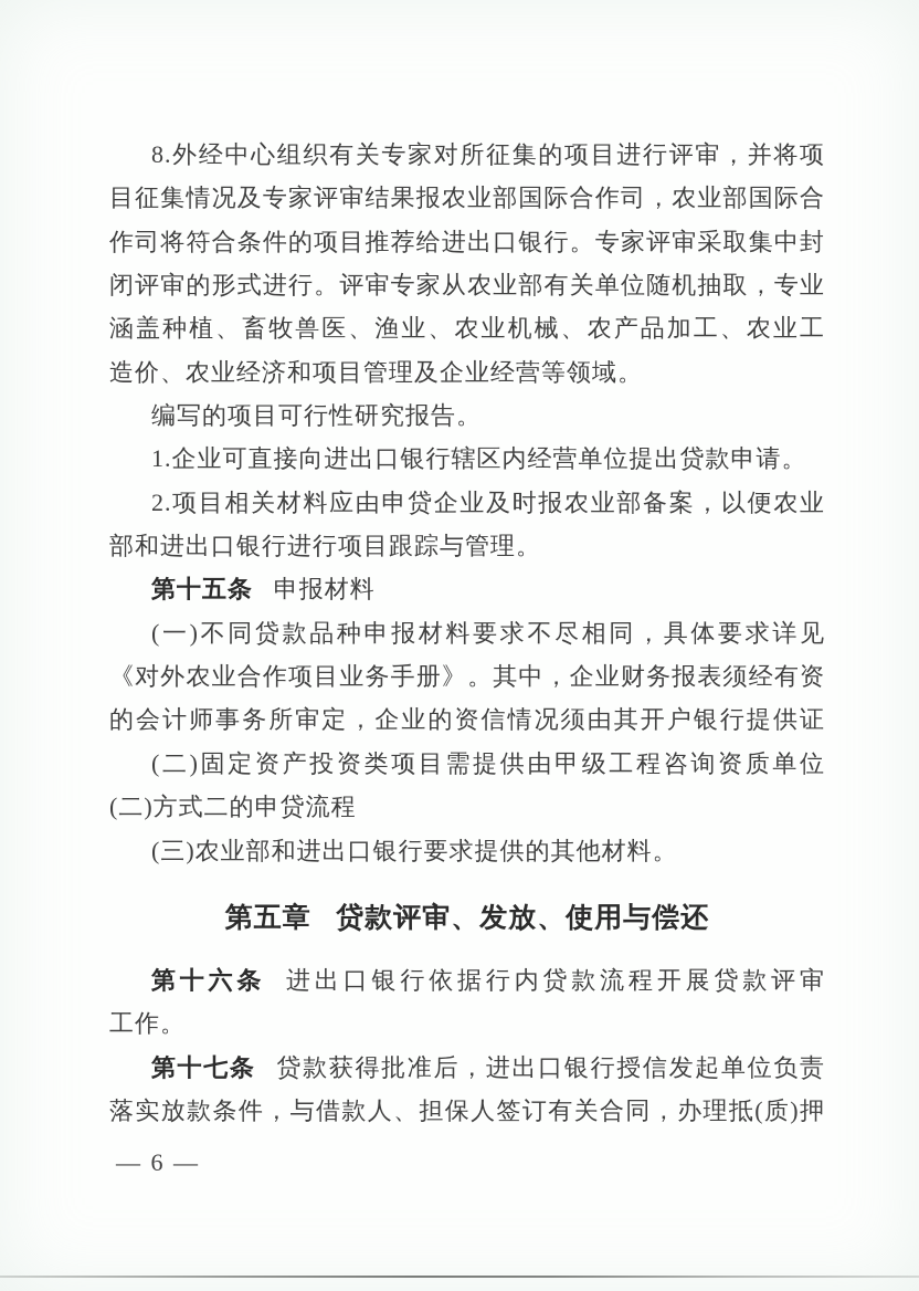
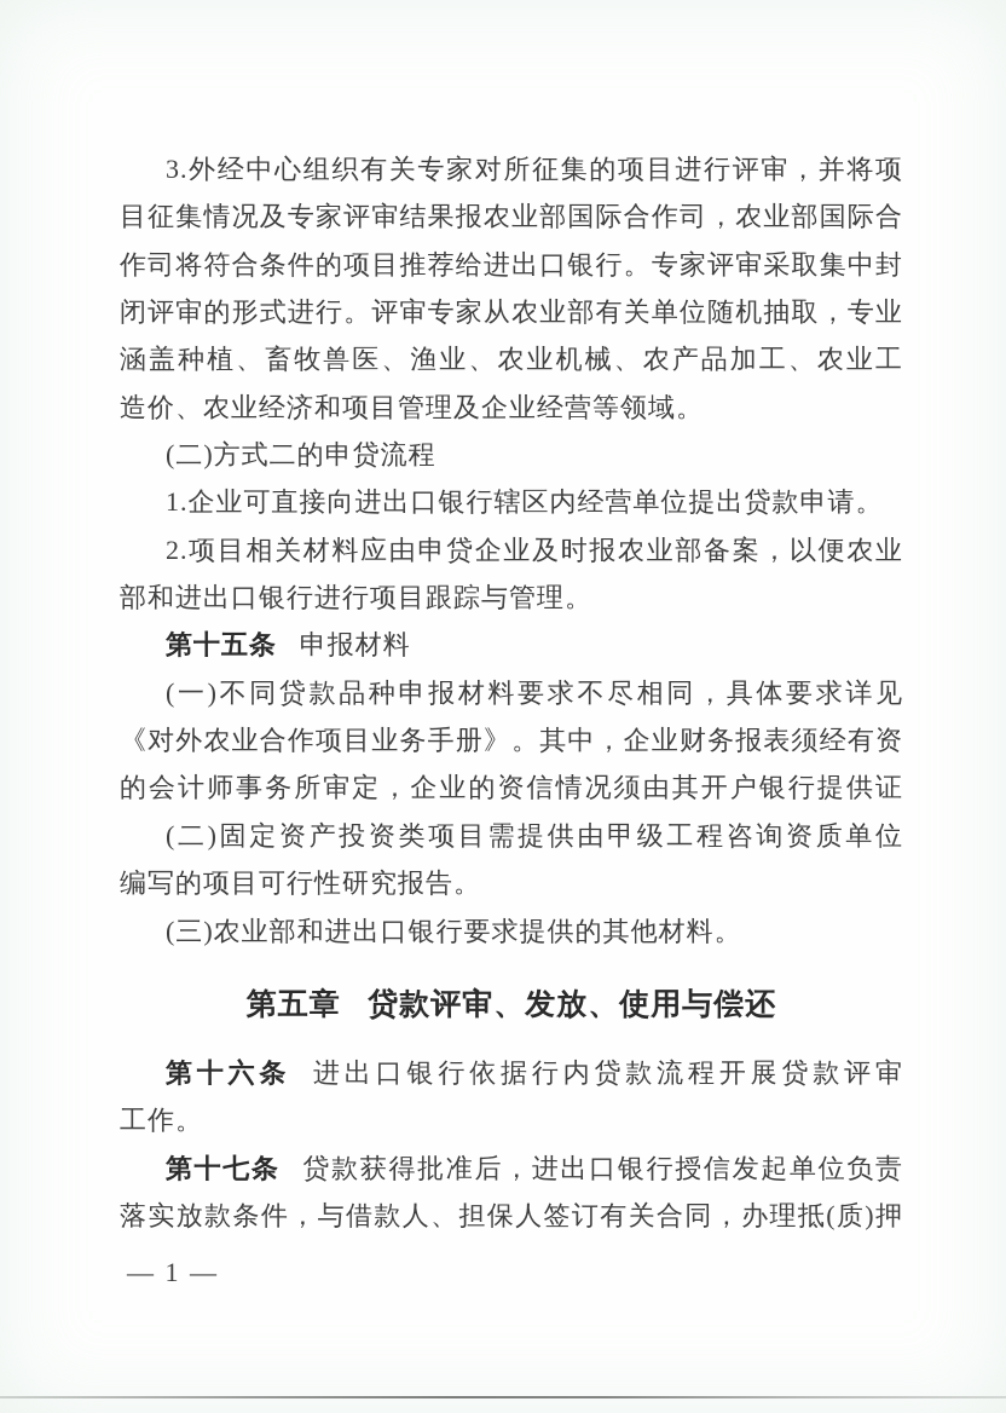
- 8.外经中心组织有关专家对所征集的项目进行评审，并将项
+ 3.外经中心组织有关专家对所征集的项目进行评审，并将项
  目征集情况及专家评审结果报农业部国际合作司，农业部国际合
  作司将符合条件的项目推荐给进出口银行。专家评审采取集中封
  闭评审的形式进行。评审专家从农业部有关单位随机抽取，专业
  涵盖种植、畜牧兽医、渔业、农业机械、农产品加工、农业工
  造价、农业经济和项目管理及企业经营等领域。
- 编写的项目可行性研究报告。
+ (二)方式二的申贷流程
  1.企业可直接向进出口银行辖区内经营单位提出贷款申请。
  2.项目相关材料应由申贷企业及时报农业部备案，以便农业
  部和进出口银行进行项目跟踪与管理。
  第十五条 申报材料
  (一)不同贷款品种申报材料要求不尽相同，具体要求详见
  《对外农业合作项目业务手册》。其中，企业财务报表须经有资
  的会计师事务所审定，企业的资信情况须由其开户银行提供证
  (二)固定资产投资类项目需提供由甲级工程咨询资质单位
- (二)方式二的申贷流程
+ 编写的项目可行性研究报告。
  (三)农业部和进出口银行要求提供的其他材料。
  第五章 贷款评审、发放、使用与偿还
  第十六条 进出口银行依据行内贷款流程开展贷款评审
  工作。
  第十七条 贷款获得批准后，进出口银行授信发起单位负责
  落实放款条件，与借款人、担保人签订有关合同，办理抵(质)押
- — 6 —
+ — 1 —
